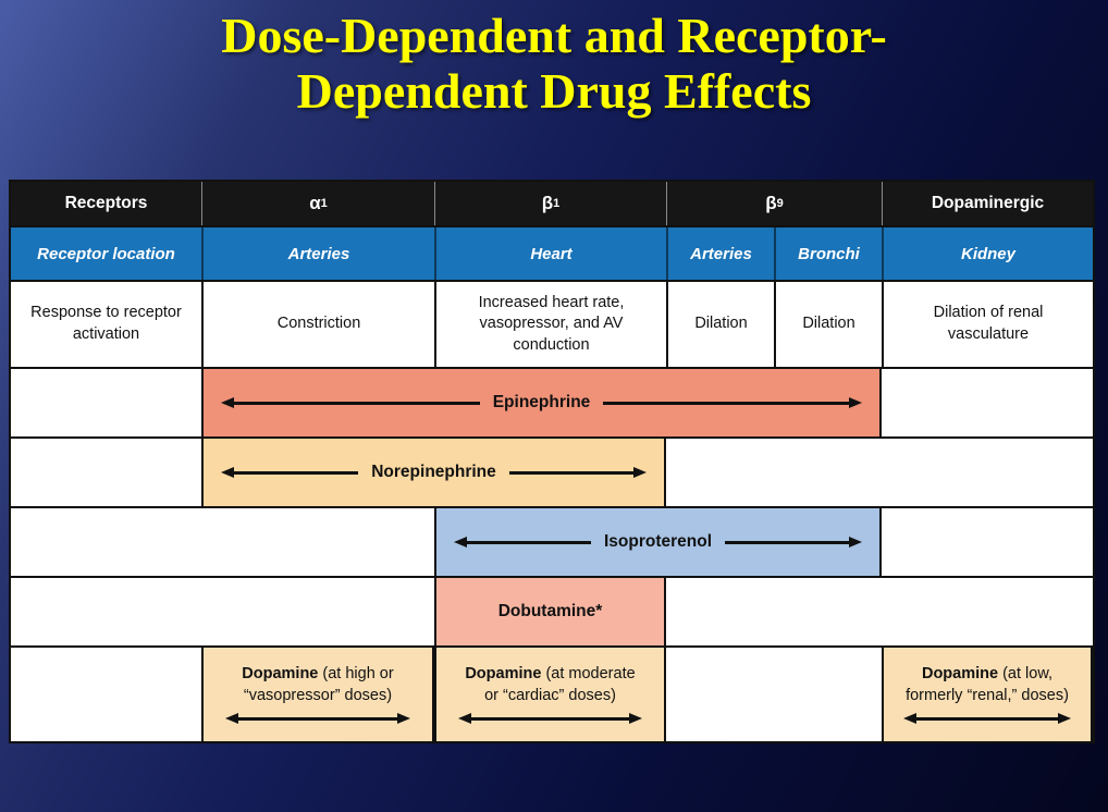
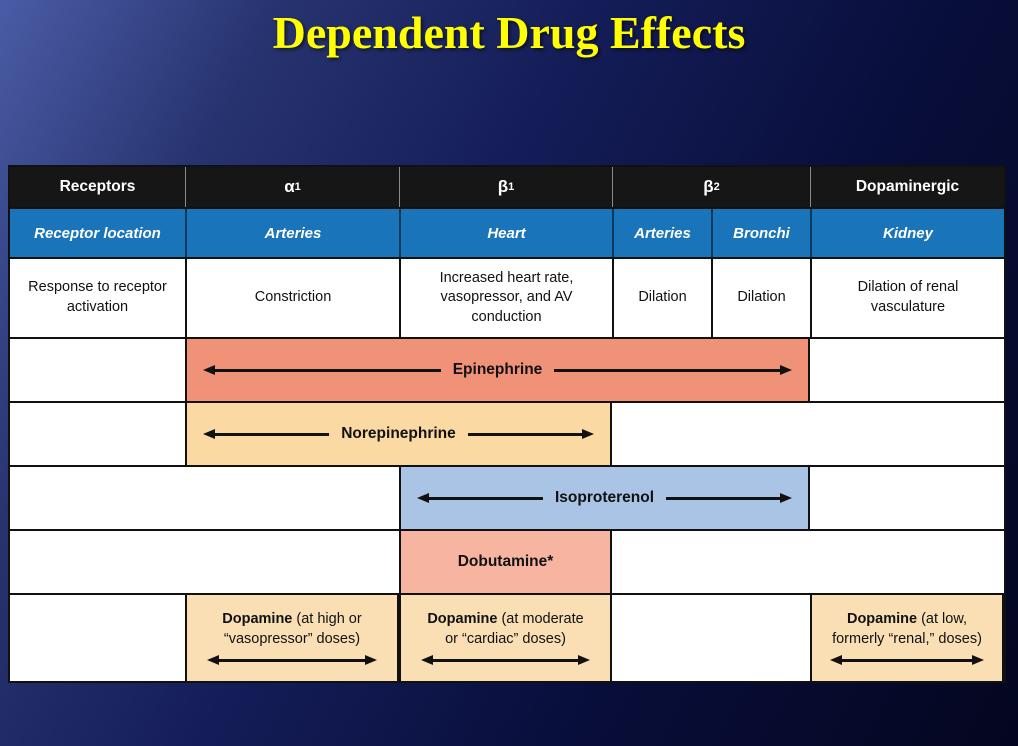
- Dose-Dependent and Receptor-
  Dependent Drug Effects
  Receptors
  α
  1
  β
  1
  β
- 9
+ 2
  Dopaminergic
  Receptor location
  Arteries
  Heart
  Arteries
  Bronchi
  Kidney
  Response to receptor activation
  Constriction
  Increased heart rate, vasopressor, and AV conduction
  Dilation
  Dilation
  Dilation of renal vasculature
  Epinephrine
  Norepinephrine
  Isoproterenol
  Dobutamine*
  Dopamine (at high or
  “vasopressor” doses)
  Dopamine (at moderate
  or “cardiac” doses)
  Dopamine (at low,
  formerly “renal,” doses)
